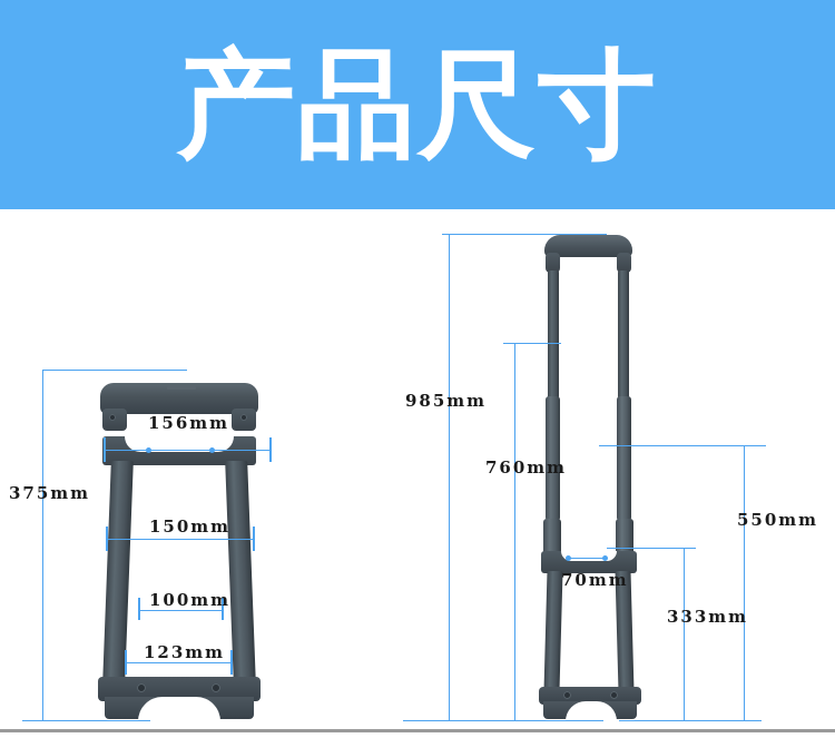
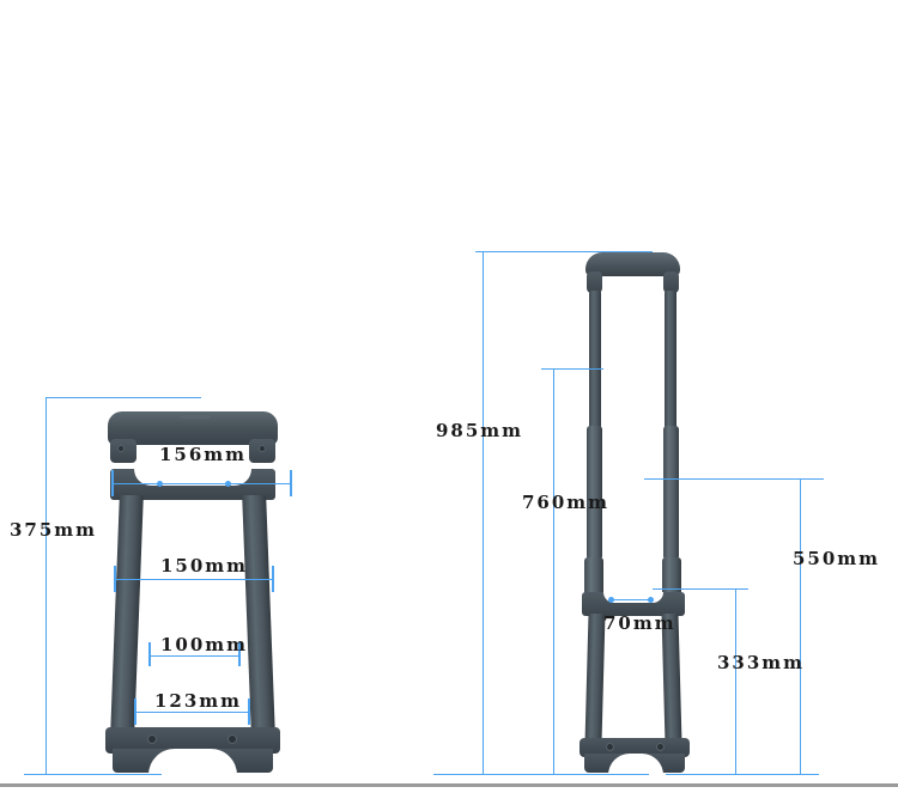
- 产品尺寸
  375mm
  156mm
  150mm
  100mm
  123mm
  985mm
  760mm
  550mm
  333mm
  70mm
